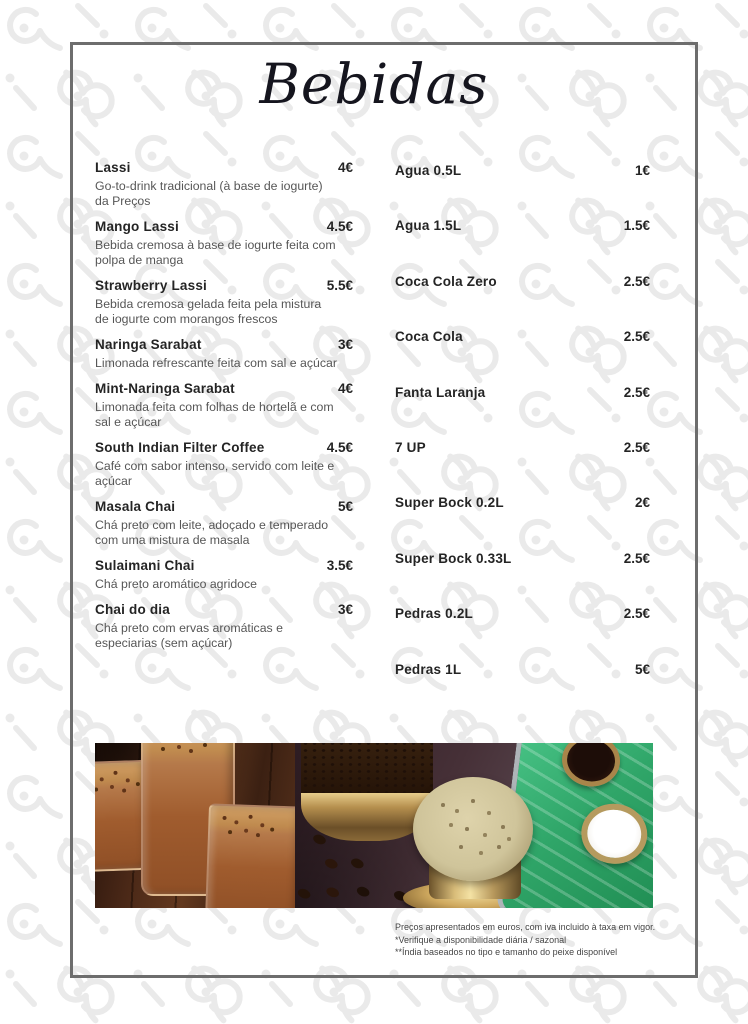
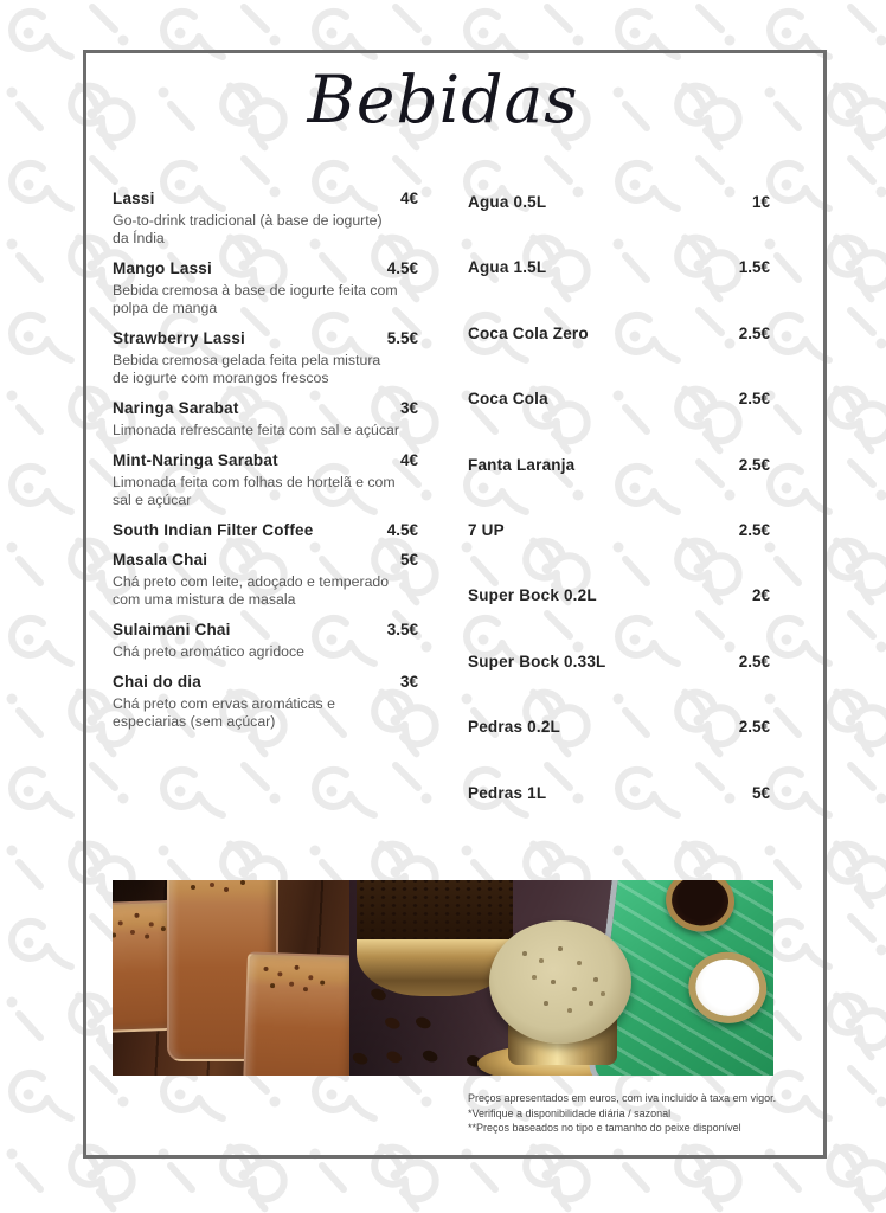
  Bebidas
  Lassi
  4€
- Go-to-drink tradicional (à base de iogurte) da Preços
+ Go-to-drink tradicional (à base de iogurte) da Índia
  Mango Lassi
  4.5€
  Bebida cremosa à base de iogurte feita com polpa de manga
  Strawberry Lassi
  5.5€
  Bebida cremosa gelada feita pela mistura de iogurte com morangos frescos
  Naringa Sarabat
  3€
  Limonada refrescante feita com sal e açúcar
  Mint-Naringa Sarabat
  4€
  Limonada feita com folhas de hortelã e com sal e açúcar
  South Indian Filter Coffee
  4.5€
- Café com sabor intenso, servido com leite e açúcar
  Masala Chai
  5€
  Chá preto com leite, adoçado e temperado com uma mistura de masala
  Sulaimani Chai
  3.5€
  Chá preto aromático agridoce
  Chai do dia
  3€
  Chá preto com ervas aromáticas e especiarias (sem açúcar)
  Agua 0.5L
  1€
  Agua 1.5L
  1.5€
  Coca Cola Zero
  2.5€
  Coca Cola
  2.5€
  Fanta Laranja
  2.5€
  7 UP
  2.5€
  Super Bock 0.2L
  2€
  Super Bock 0.33L
  2.5€
  Pedras 0.2L
  2.5€
  Pedras 1L
  5€
  Preços apresentados em euros, com iva incluido à taxa em vigor.
  *Verifique a disponibilidade diária / sazonal
- **Índia baseados no tipo e tamanho do peixe disponível
+ **Preços baseados no tipo e tamanho do peixe disponível
